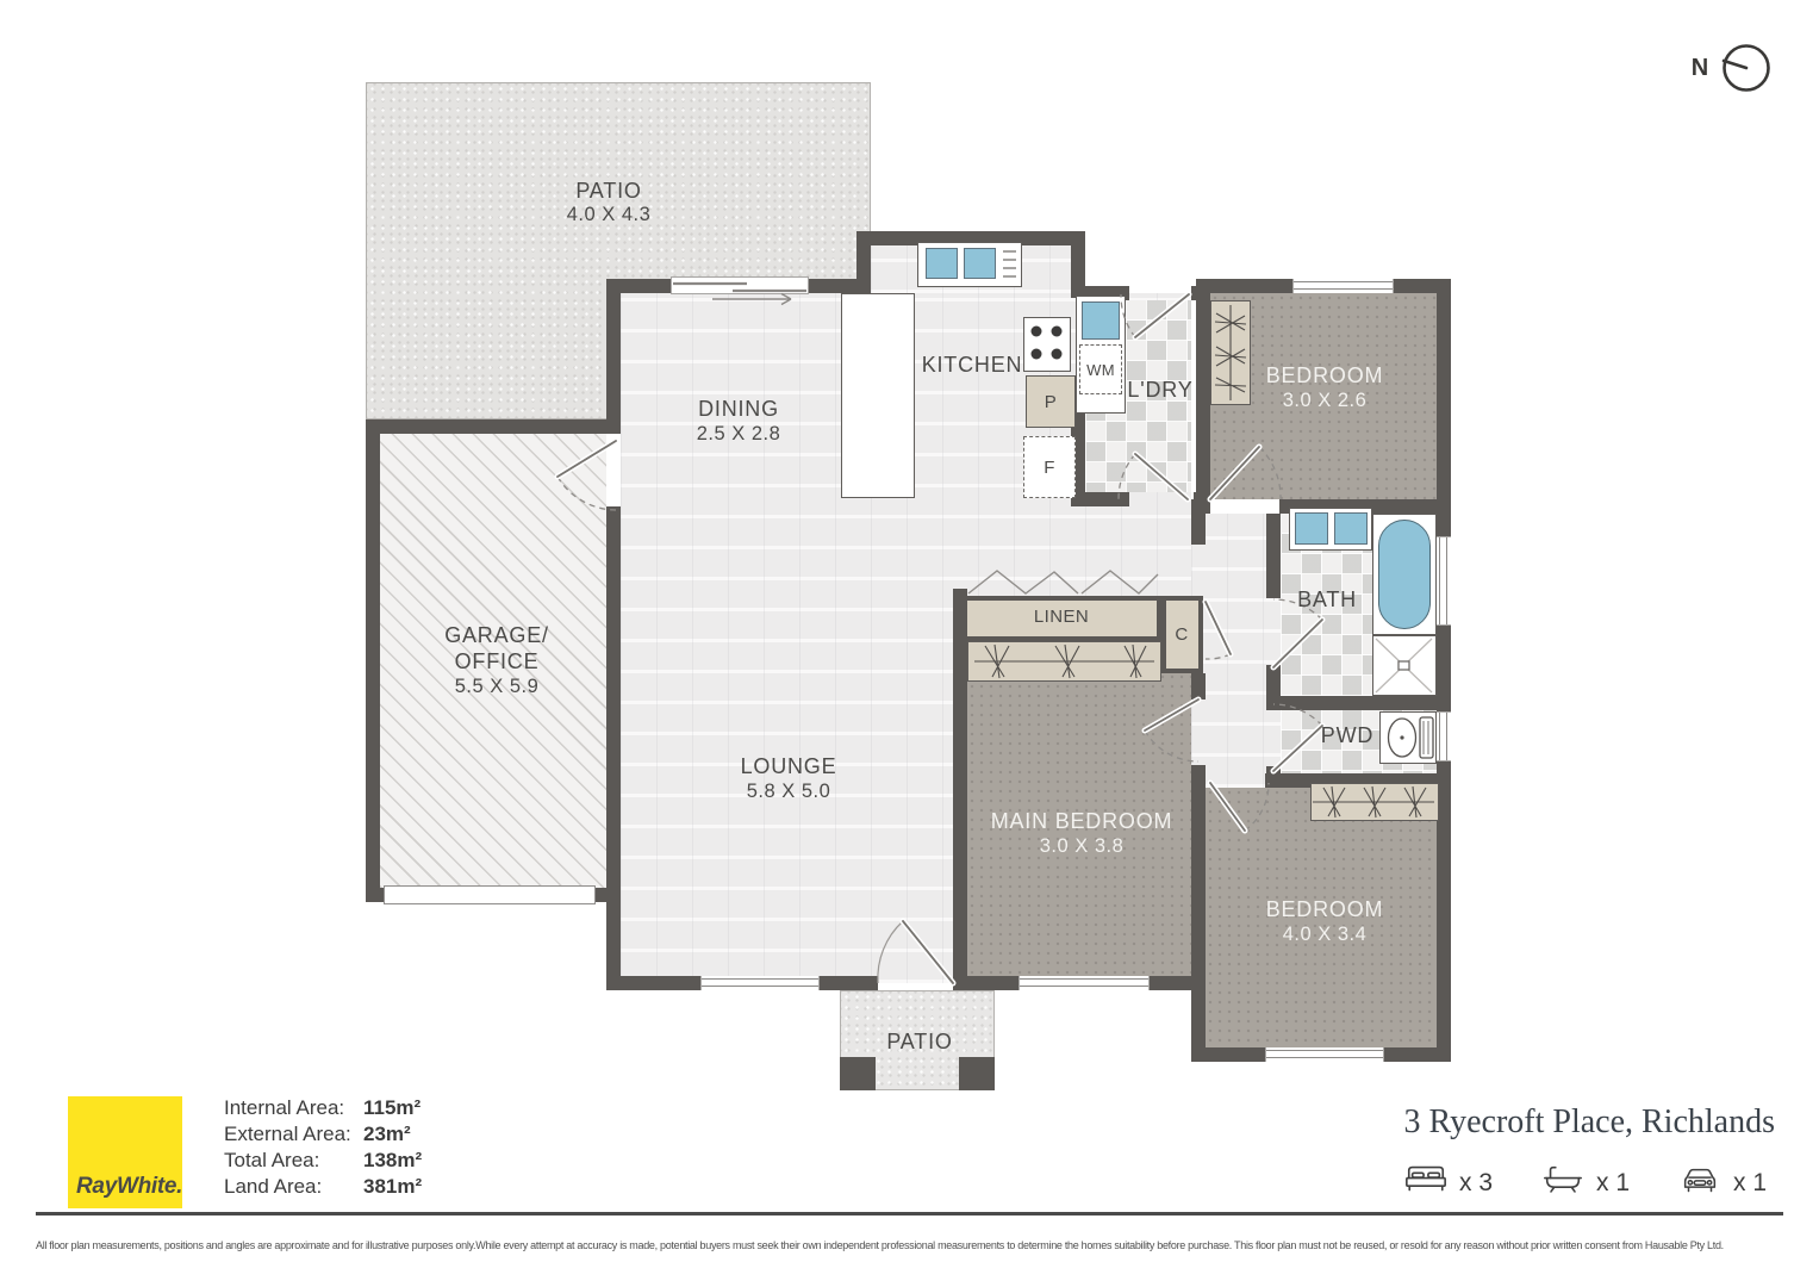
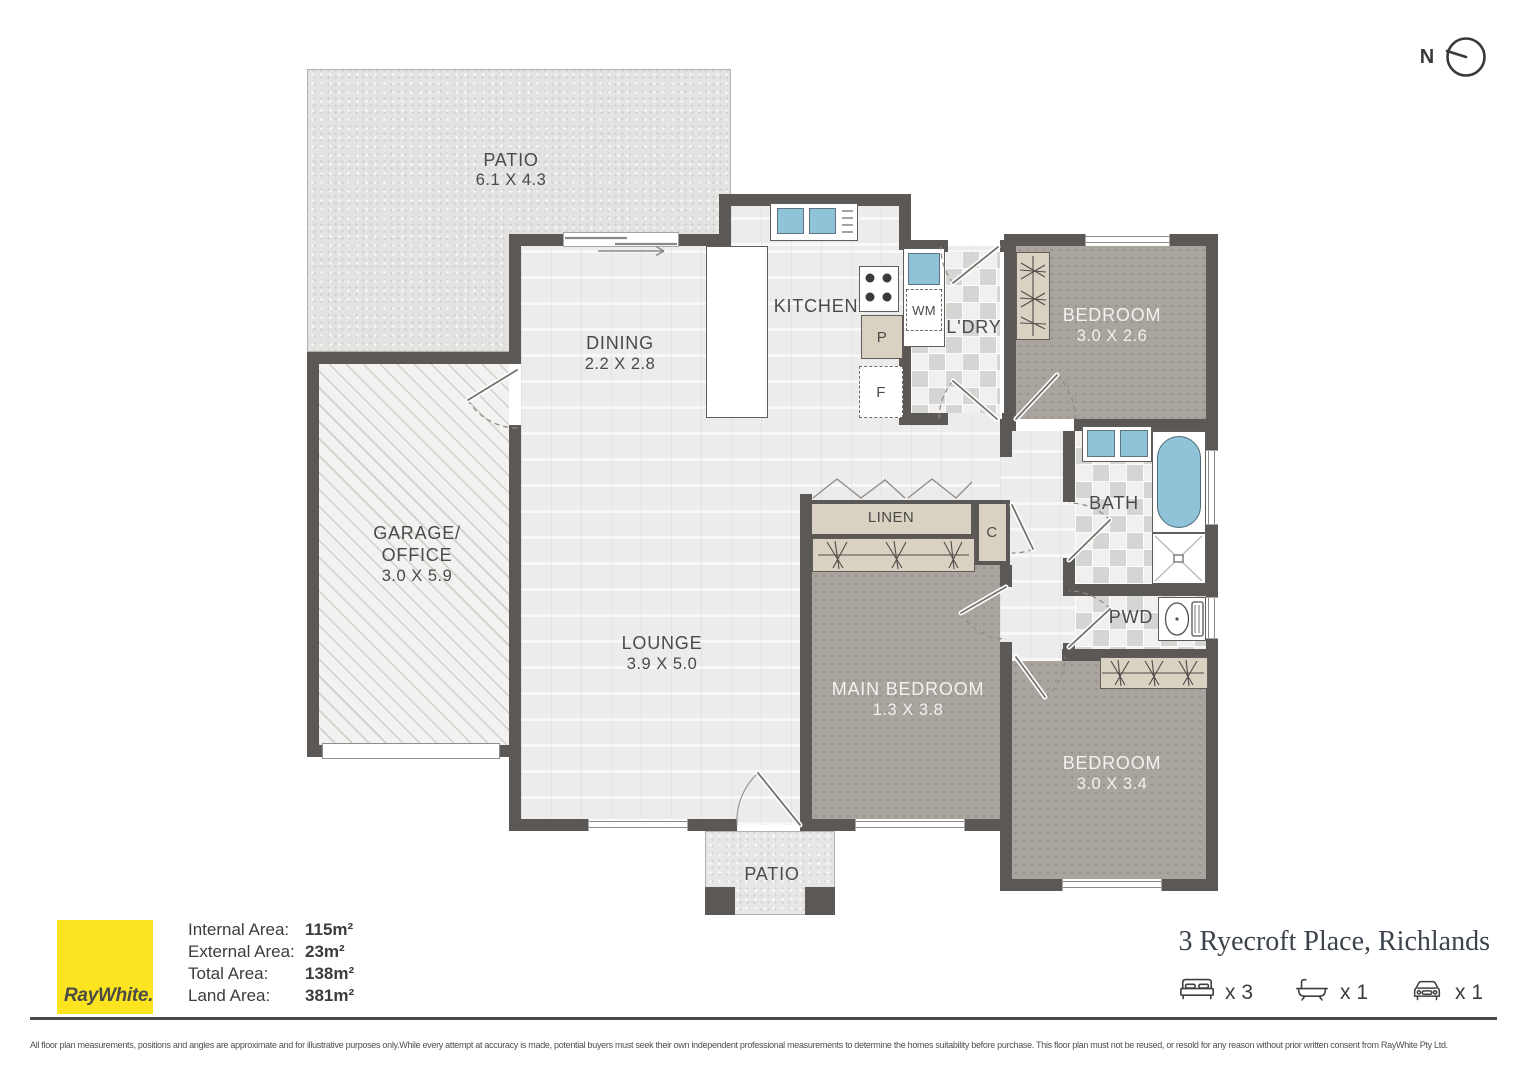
  N
  PATIO
- 4.0 X 4.3
+ 6.1 X 4.3
  DINING
- 2.5 X 2.8
+ 2.2 X 2.8
  KITCHEN
  L'DRY
  BEDROOM
  3.0 X 2.6
  BATH
  LINEN
  C
  WM
  P
  F
  GARAGE/
  OFFICE
- 5.5 X 5.9
+ 3.0 X 5.9
  LOUNGE
- 5.8 X 5.0
+ 3.9 X 5.0
  MAIN BEDROOM
- 3.0 X 3.8
+ 1.3 X 3.8
  PWD
  BEDROOM
- 4.0 X 3.4
+ 3.0 X 3.4
  PATIO
  RayWhite.
  Internal Area:
  115m²
  External Area:
  23m²
  Total Area:
  138m²
  Land Area:
  381m²
  3 Ryecroft Place, Richlands
  x 3
  x 1
  x 1
- All floor plan measurements, positions and angles are approximate and for illustrative purposes only.While every attempt at accuracy is made, potential buyers must seek their own independent professional measurements to determine the homes suitability before purchase. This floor plan must not be reused, or resold for any reason without prior written consent from Hausable Pty Ltd.
+ All floor plan measurements, positions and angles are approximate and for illustrative purposes only.While every attempt at accuracy is made, potential buyers must seek their own independent professional measurements to determine the homes suitability before purchase. This floor plan must not be reused, or resold for any reason without prior written consent from RayWhite Pty Ltd.
